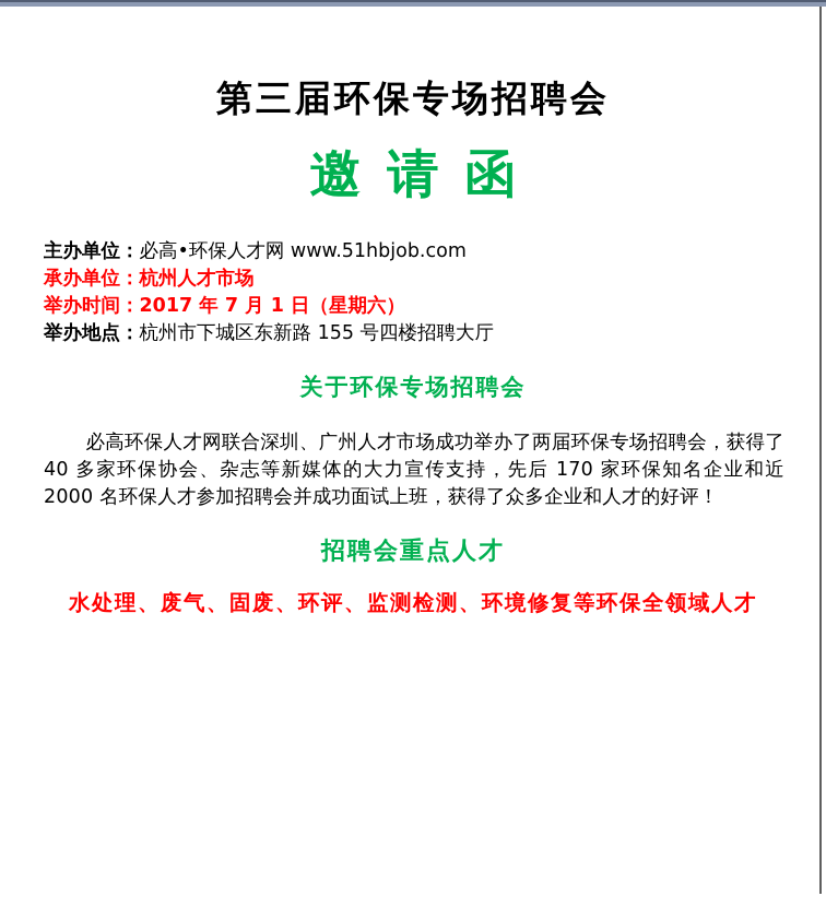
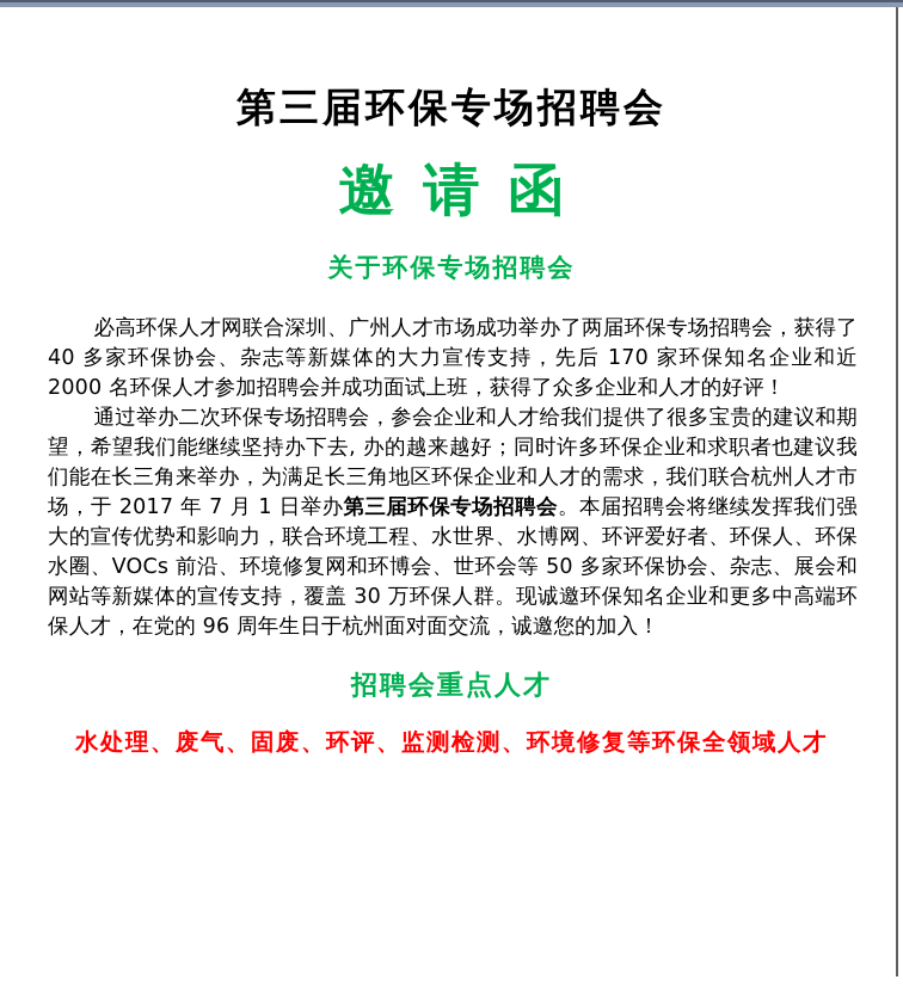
  第三届环保专场招聘会
  邀请函
- 主办单位：必高•环保人才网 www.51hbjob.com
- 承办单位：杭州人才市场
- 举办时间：2017 年 7 月 1 日（星期六）
- 举办地点：杭州市下城区东新路 155 号四楼招聘大厅
  关于环保专场招聘会
  必高环保人才网联合深圳、广州人才市场成功举办了两届环保专场招聘会，获得了 40 多家环保协会、杂志等新媒体的大力宣传支持，先后 170 家环保知名企业和近 2000 名环保人才参加招聘会并成功面试上班，获得了众多企业和人才的好评！
+ 通过举办二次环保专场招聘会，参会企业和人才给我们提供了很多宝贵的建议和期望，希望我们能继续坚持办下去, 办的越来越好；同时许多环保企业和求职者也建议我们能在长三角来举办，为满足长三角地区环保企业和人才的需求，我们联合杭州人才市场，于 2017 年 7 月 1 日举办第三届环保专场招聘会。本届招聘会将继续发挥我们强大的宣传优势和影响力，联合环境工程、水世界、水博网、环评爱好者、环保人、环保水圈、VOCs 前沿、环境修复网和环博会、世环会等 50 多家环保协会、杂志、展会和网站等新媒体的宣传支持，覆盖 30 万环保人群。现诚邀环保知名企业和更多中高端环保人才，在党的 96 周年生日于杭州面对面交流，诚邀您的加入！
  招聘会重点人才
  水处理、废气、固废、环评、监测检测、环境修复等环保全领域人才
